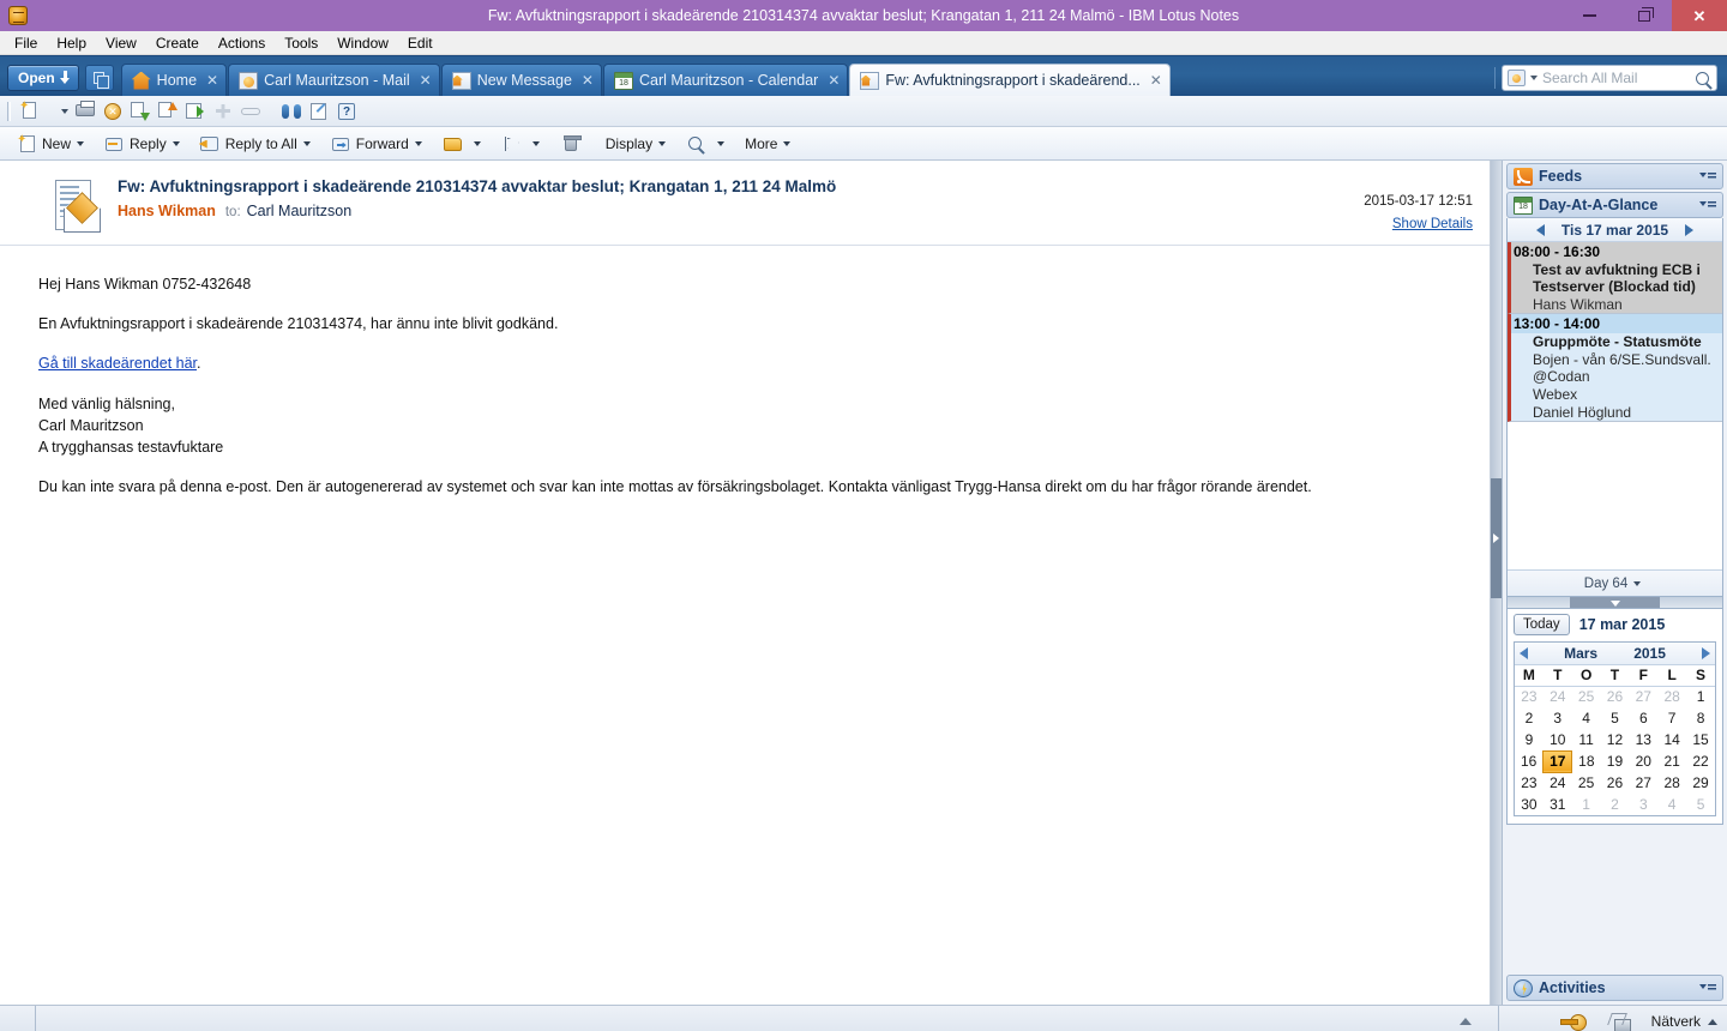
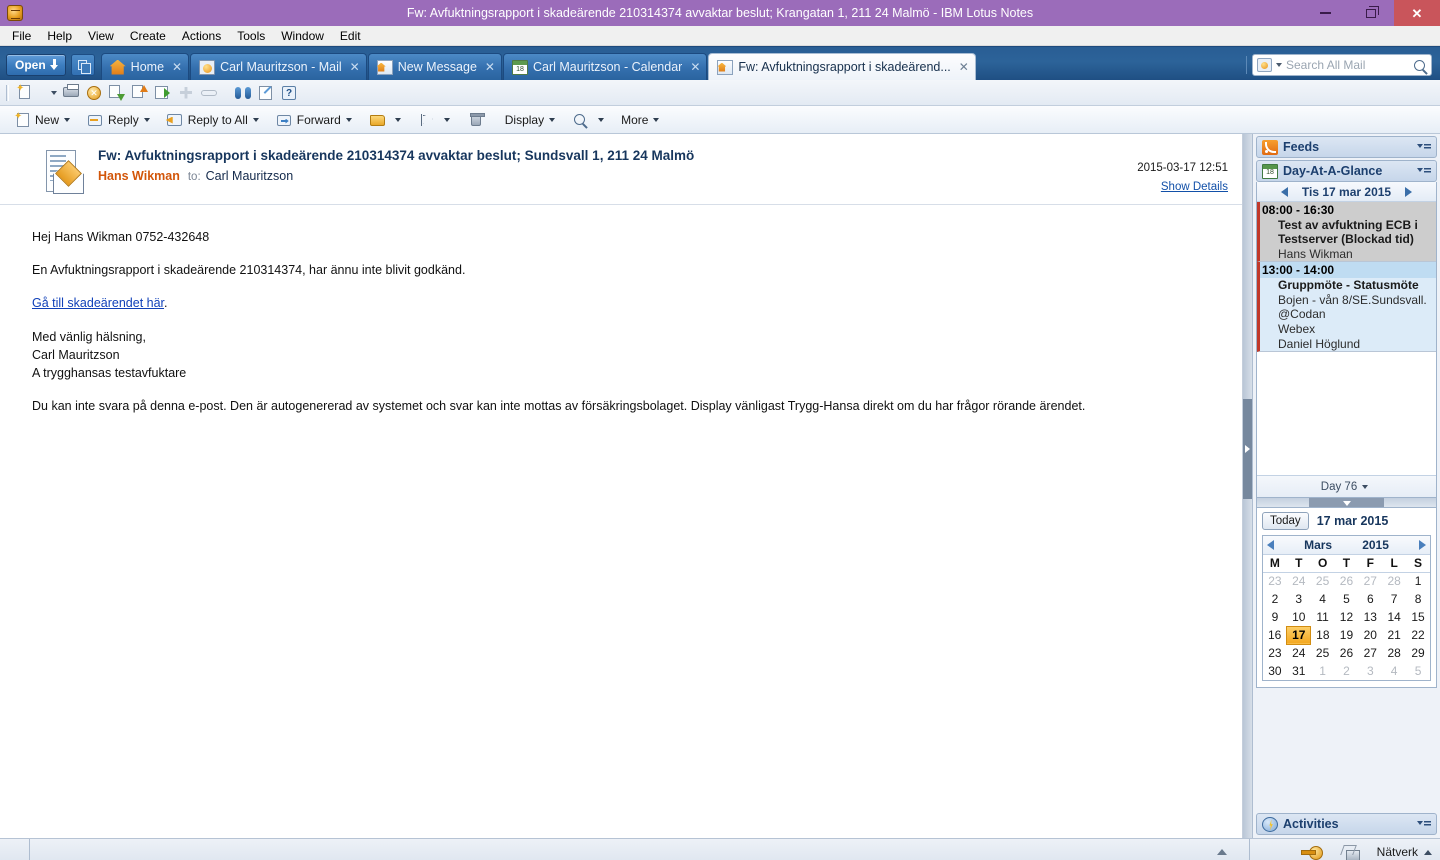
  Fw: Avfuktningsrapport i skadeärende 210314374 avvaktar beslut; Krangatan 1, 211 24 Malmö - IBM Lotus Notes
  ✕
  File
  Help
  View
  Create
  Actions
  Tools
  Window
  Edit
  Open
  Home
  ✕
  Carl Mauritzson - Mail
  ✕
  New Message
  ✕
  Carl Mauritzson - Calendar
  ✕
  Fw: Avfuktningsrapport i skadeärend...
  ✕
  Search All Mail
  ✦
  ✦
  New
  Reply
  Reply to All
  Forward
  Display
  More
- Fw: Avfuktningsrapport i skadeärende 210314374 avvaktar beslut; Krangatan 1, 211 24 Malmö
+ Fw: Avfuktningsrapport i skadeärende 210314374 avvaktar beslut; Sundsvall 1, 211 24 Malmö
  Hans Wikman
  to:
  Carl Mauritzson
  2015-03-17 12:51
  Show Details
  Hej Hans Wikman 0752-432648
  En Avfuktningsrapport i skadeärende 210314374, har ännu inte blivit godkänd.
  Gå till skadeärendet här.
  Med vänlig hälsning,
  Carl Mauritzson
  A trygghansas testavfuktare
- Du kan inte svara på denna e-post. Den är autogenererad av systemet och svar kan inte mottas av försäkringsbolaget. Kontakta vänligast Trygg-Hansa direkt om du har frågor rörande ärendet.
+ Du kan inte svara på denna e-post. Den är autogenererad av systemet och svar kan inte mottas av försäkringsbolaget. Display vänligast Trygg-Hansa direkt om du har frågor rörande ärendet.
  Feeds
  Day-At-A-Glance
  Tis 17 mar 2015
  08:00 - 16:30
  Test av avfuktning ECB i
  Testserver (Blockad tid)
  Hans Wikman
  13:00 - 14:00
  Gruppmöte - Statusmöte
- Bojen - vån 6/SE.Sundsvall.
+ Bojen - vån 8/SE.Sundsvall.
  @Codan
  Webex
  Daniel Höglund
- Day 64
+ Day 76
  Today
  17 mar 2015
  Mars
  2015
  M	T	O	T	F	L	S
  23	24	25	26	27	28	1
  2	3	4	5	6	7	8
  9	10	11	12	13	14	15
  16	17	18	19	20	21	22
  23	24	25	26	27	28	29
  30	31	1	2	3	4	5
  Activities
  Nätverk
